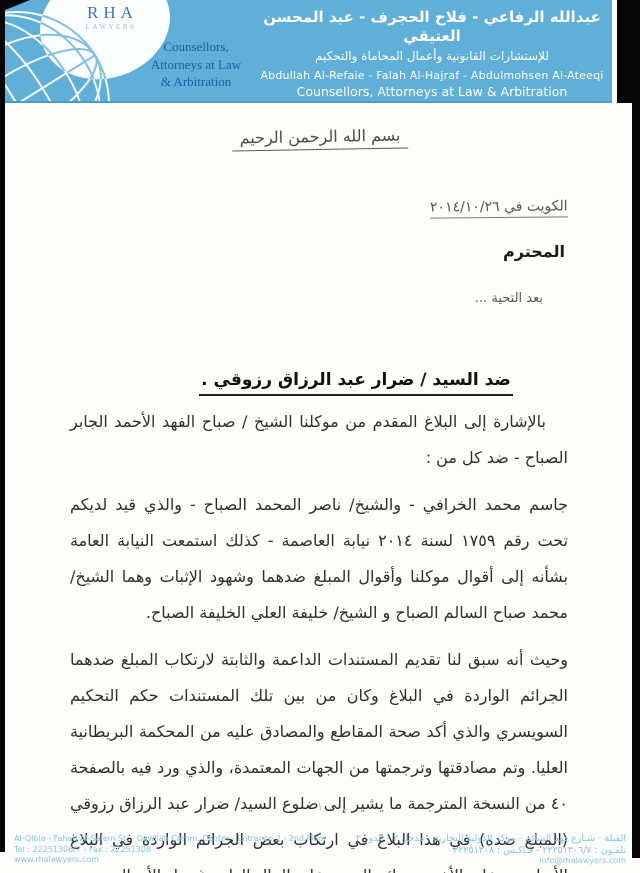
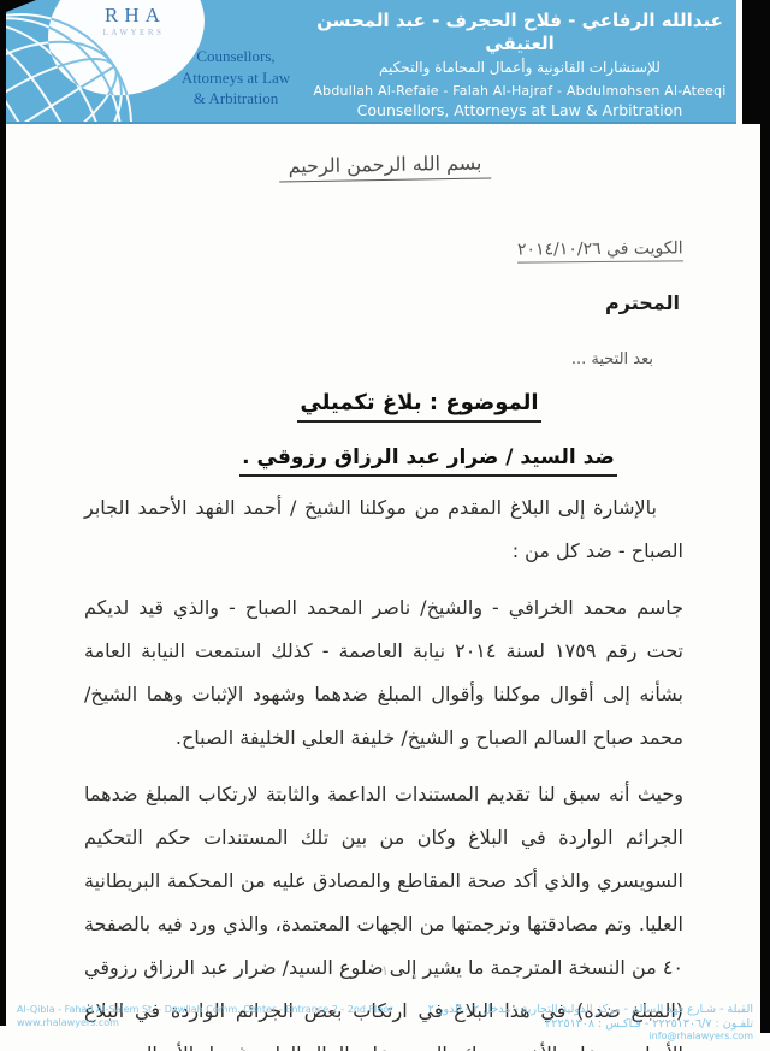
  RHA
  LAWYERS
  Counsellors,
  Attorneys at Law
  & Arbitration
  عبدالله الرفاعي - فلاح الحجرف - عبد المحسن العتيقي
  للإستشارات القانونية وأعمال المحاماة والتحكيم
  Abdullah Al-Refaie - Falah Al-Hajraf - Abdulmohsen Al-Ateeqi
  Counsellors, Attorneys at Law & Arbitration
  بسم الله الرحمن الرحيم
  الكويت في ٢٠١٤/١٠/٢٦
  المحترم
  بعد التحية ...
+ الموضوع : بلاغ تكميلي
  ضد السيد / ضرار عبد الرزاق رزوقي .
- بالإشارة إلى البلاغ المقدم من موكلنا الشيخ / صباح الفهد الأحمد الجابر الصباح - ضد كل من :
+ بالإشارة إلى البلاغ المقدم من موكلنا الشيخ / أحمد الفهد الأحمد الجابر الصباح - ضد كل من :
  جاسم محمد الخرافي - والشيخ/ ناصر المحمد الصباح - والذي قيد لديكم تحت رقم ١٧٥٩ لسنة ٢٠١٤ نيابة العاصمة - كذلك استمعت النيابة العامة بشأنه إلى أقوال موكلنا وأقوال المبلغ ضدهما وشهود الإثبات وهما الشيخ/ محمد صباح السالم الصباح و الشيخ/ خليفة العلي الخليفة الصباح.
  وحيث أنه سبق لنا تقديم المستندات الداعمة والثابتة لارتكاب المبلغ ضدهما الجرائم الواردة في البلاغ وكان من بين تلك المستندات حكم التحكيم السويسري والذي أكد صحة المقاطع والمصادق عليه من المحكمة البريطانية العليا. وتم مصادقتها وترجمتها من الجهات المعتمدة، والذي ورد فيه بالصفحة ٤٠ من النسخة المترجمة ما يشير إلى ضلوع السيد/ ضرار عبد الرزاق رزوقي (المبلغ ضده) في هذا البلاغ في ارتكاب بعض الجرائم الواردة في البلاغ
  ١
  Al-Qibla - Fahad Al-Salem St. - Dawliah Comm. Center - Entrance 2 - 2nd Floor
- Tel : 22251306/7 - Fax : 22251308
  www.rhalawyers.com
  القبلة - شـارع فهد السالم - مركز الدولية التجارية - مدخل ٢ - الدور ٢
  تلفـون : ٢٢٢٥١٣٠٦/٧ - فـاكـس : ٢٢٢٥١٣٠٨
  info@rhalawyers.com
